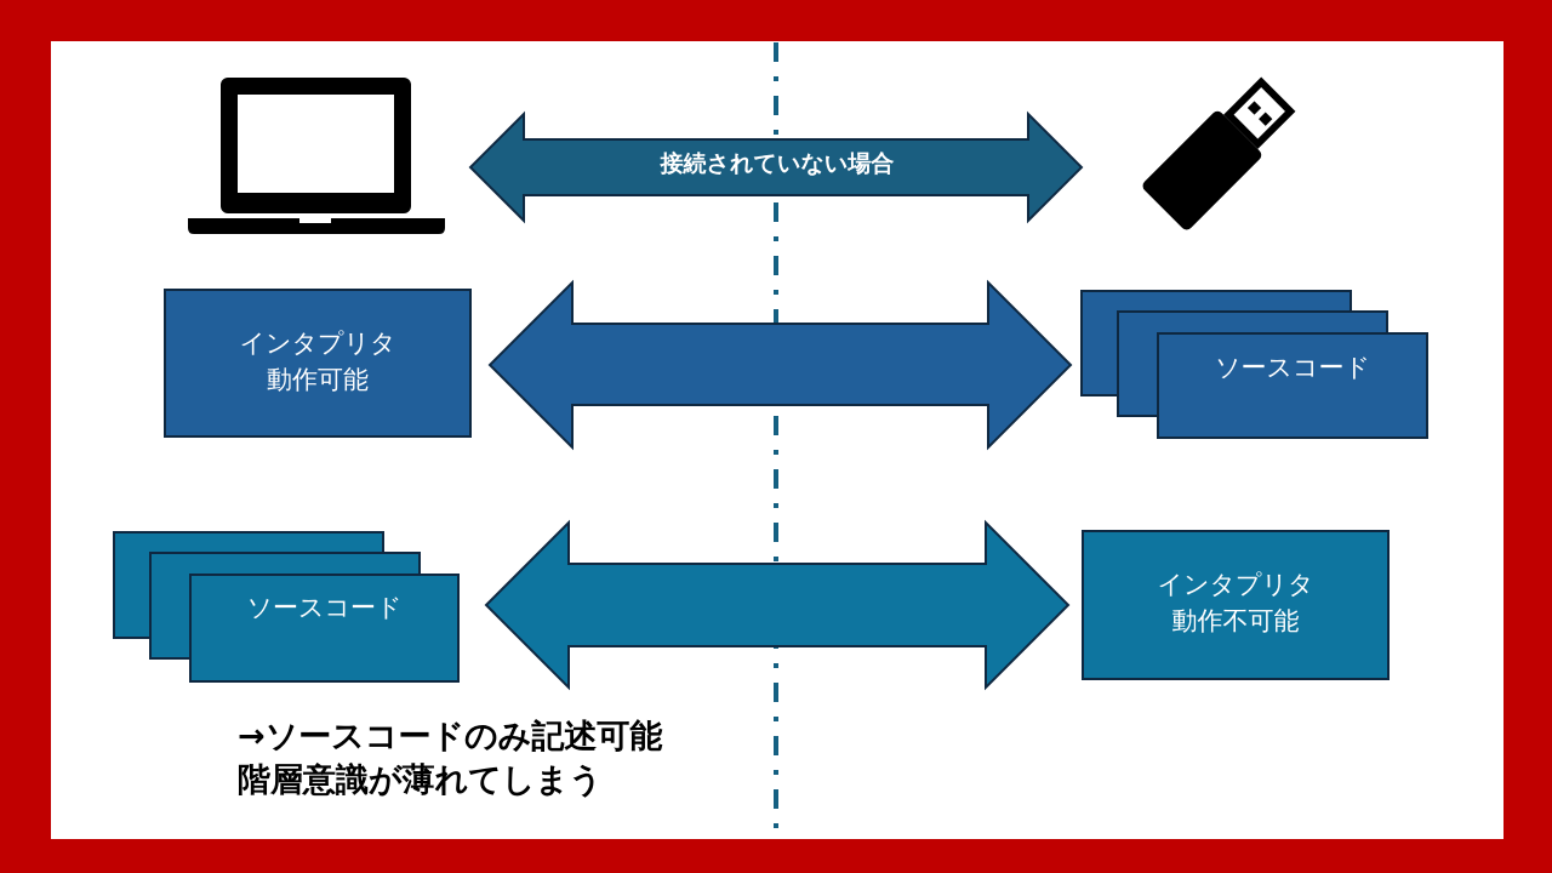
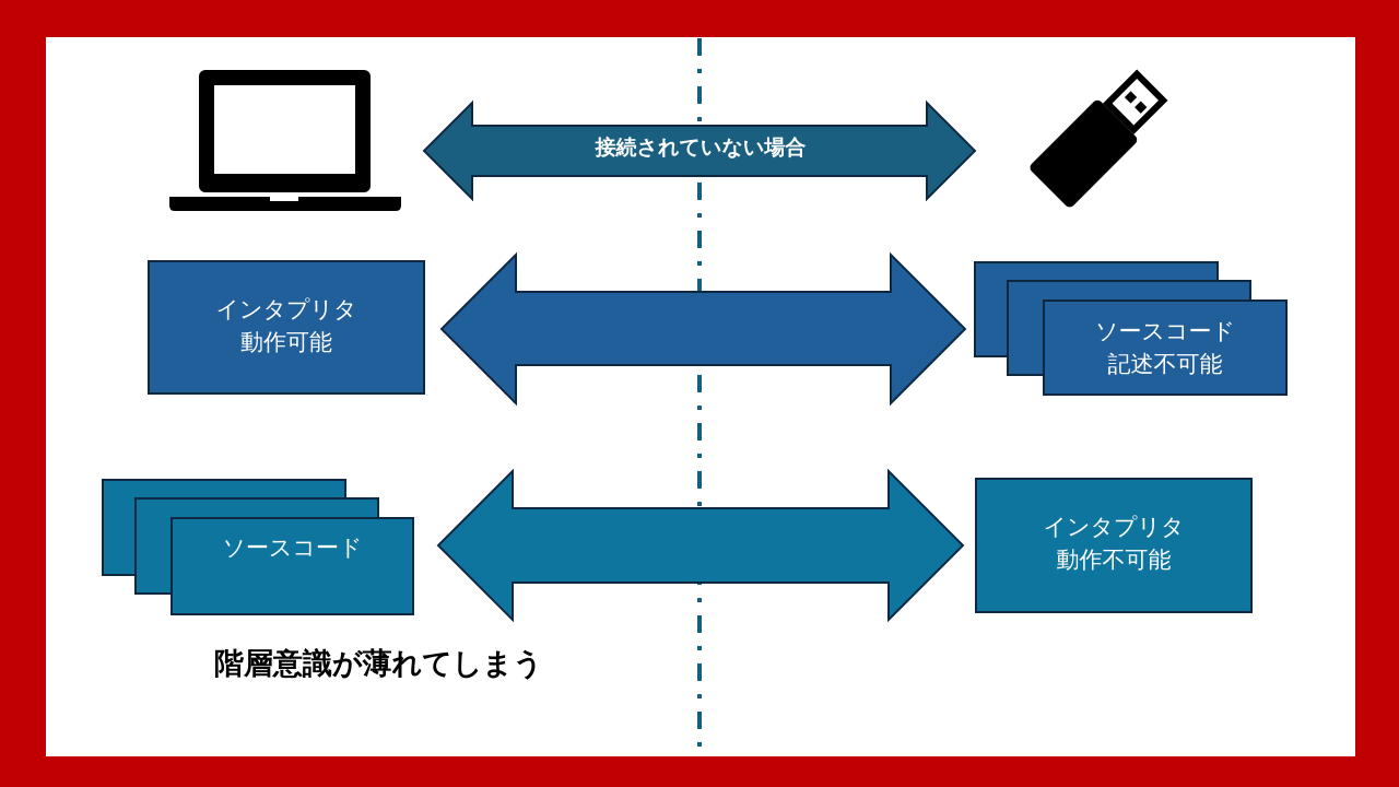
  接続されていない場合
  インタプリタ
  動作可能
  ソースコード
+ 記述不可能
  ソースコード
  インタプリタ
  動作不可能
- →ソースコードのみ記述可能
  階層意識が薄れてしまう
